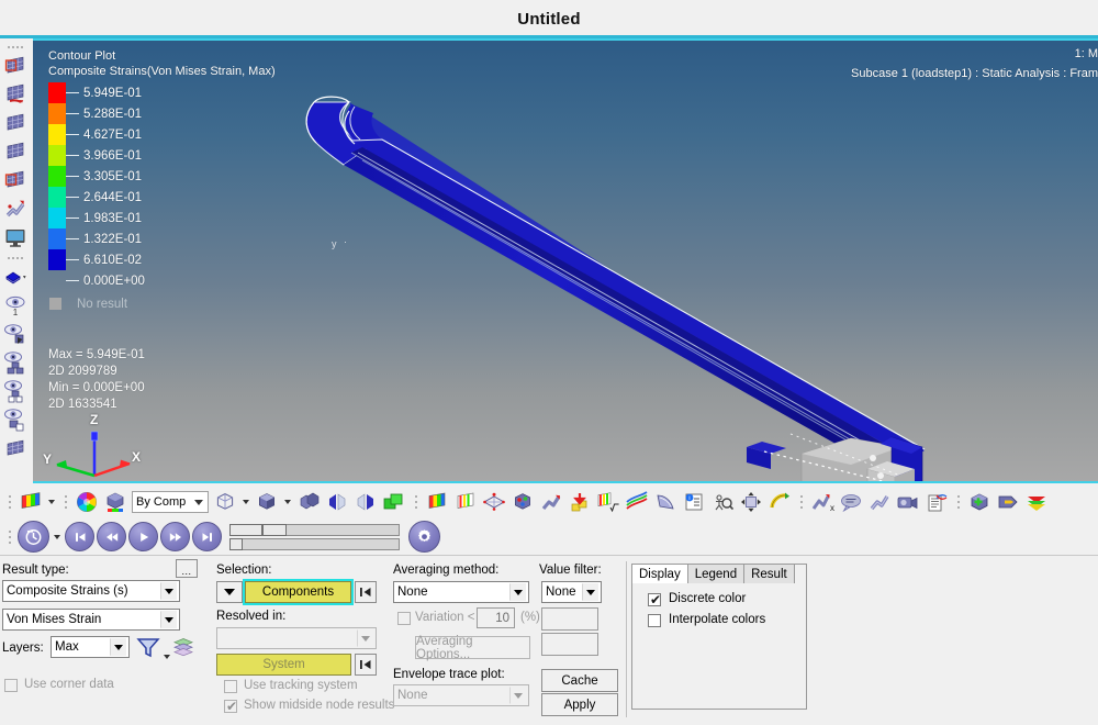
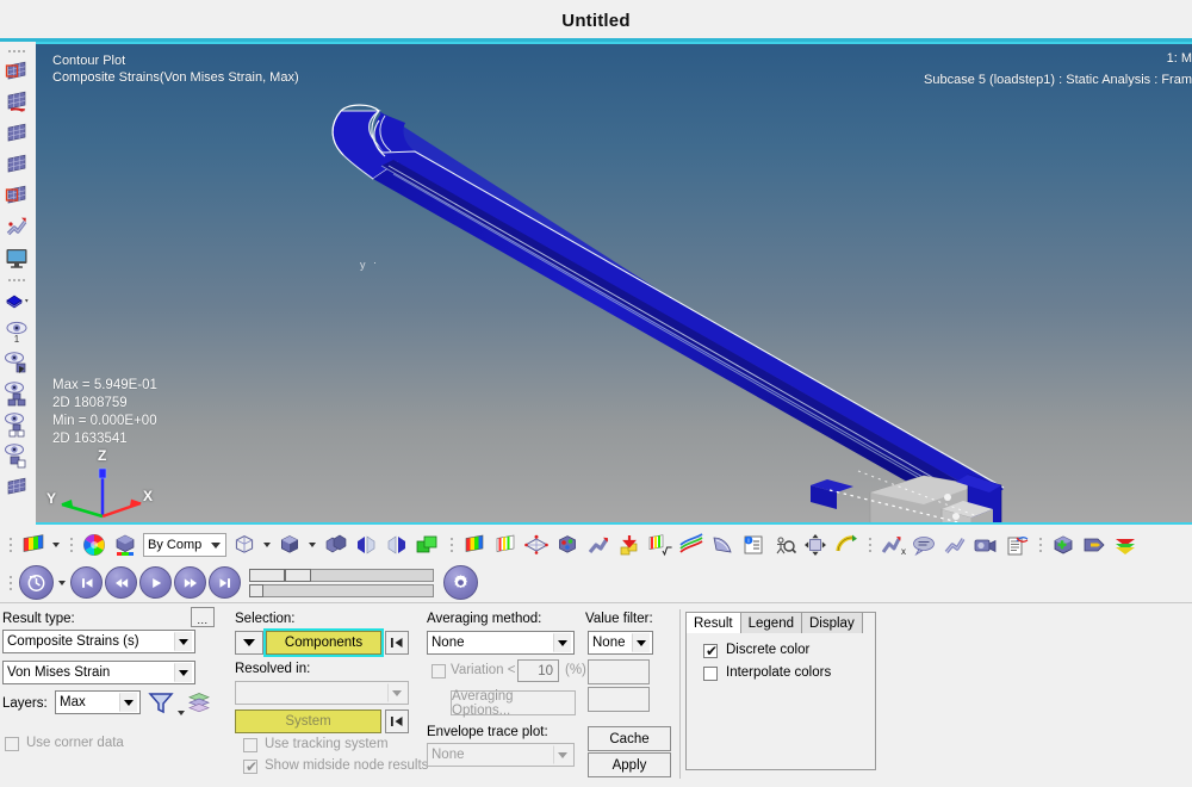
  Untitled
  1
  y
  ·
  Contour Plot
  Composite Strains(Von Mises Strain, Max)
  1: M
- Subcase 1 (loadstep1) : Static Analysis : Fram
+ Subcase 5 (loadstep1) : Static Analysis : Fram
- 5.949E-01
- 5.288E-01
- 4.627E-01
- 3.966E-01
- 3.305E-01
- 2.644E-01
- 1.983E-01
- 1.322E-01
- 6.610E-02
- 0.000E+00
- No result
  Max = 5.949E-01
- 2D 2099789
+ 2D 1808759
  Min = 0.000E+00
  2D 1633541
  Z
  Y
  X
  By Comp
  x
  Result type:
  ...
  Composite Strains (s)
  Von Mises Strain
  Layers:
  Max
  Use corner data
  Selection:
  Components
  Resolved in:
  System
  Use tracking system
  ✔
  Show midside node results
  Averaging method:
  None
  Variation <
  10
  (%)
  Averaging Options...
  Envelope trace plot:
  None
  Value filter:
  None
  Cache
  Apply
  ✔
  Discrete color
  Interpolate colors
- Display
+ Result
  Legend
- Result
+ Display
